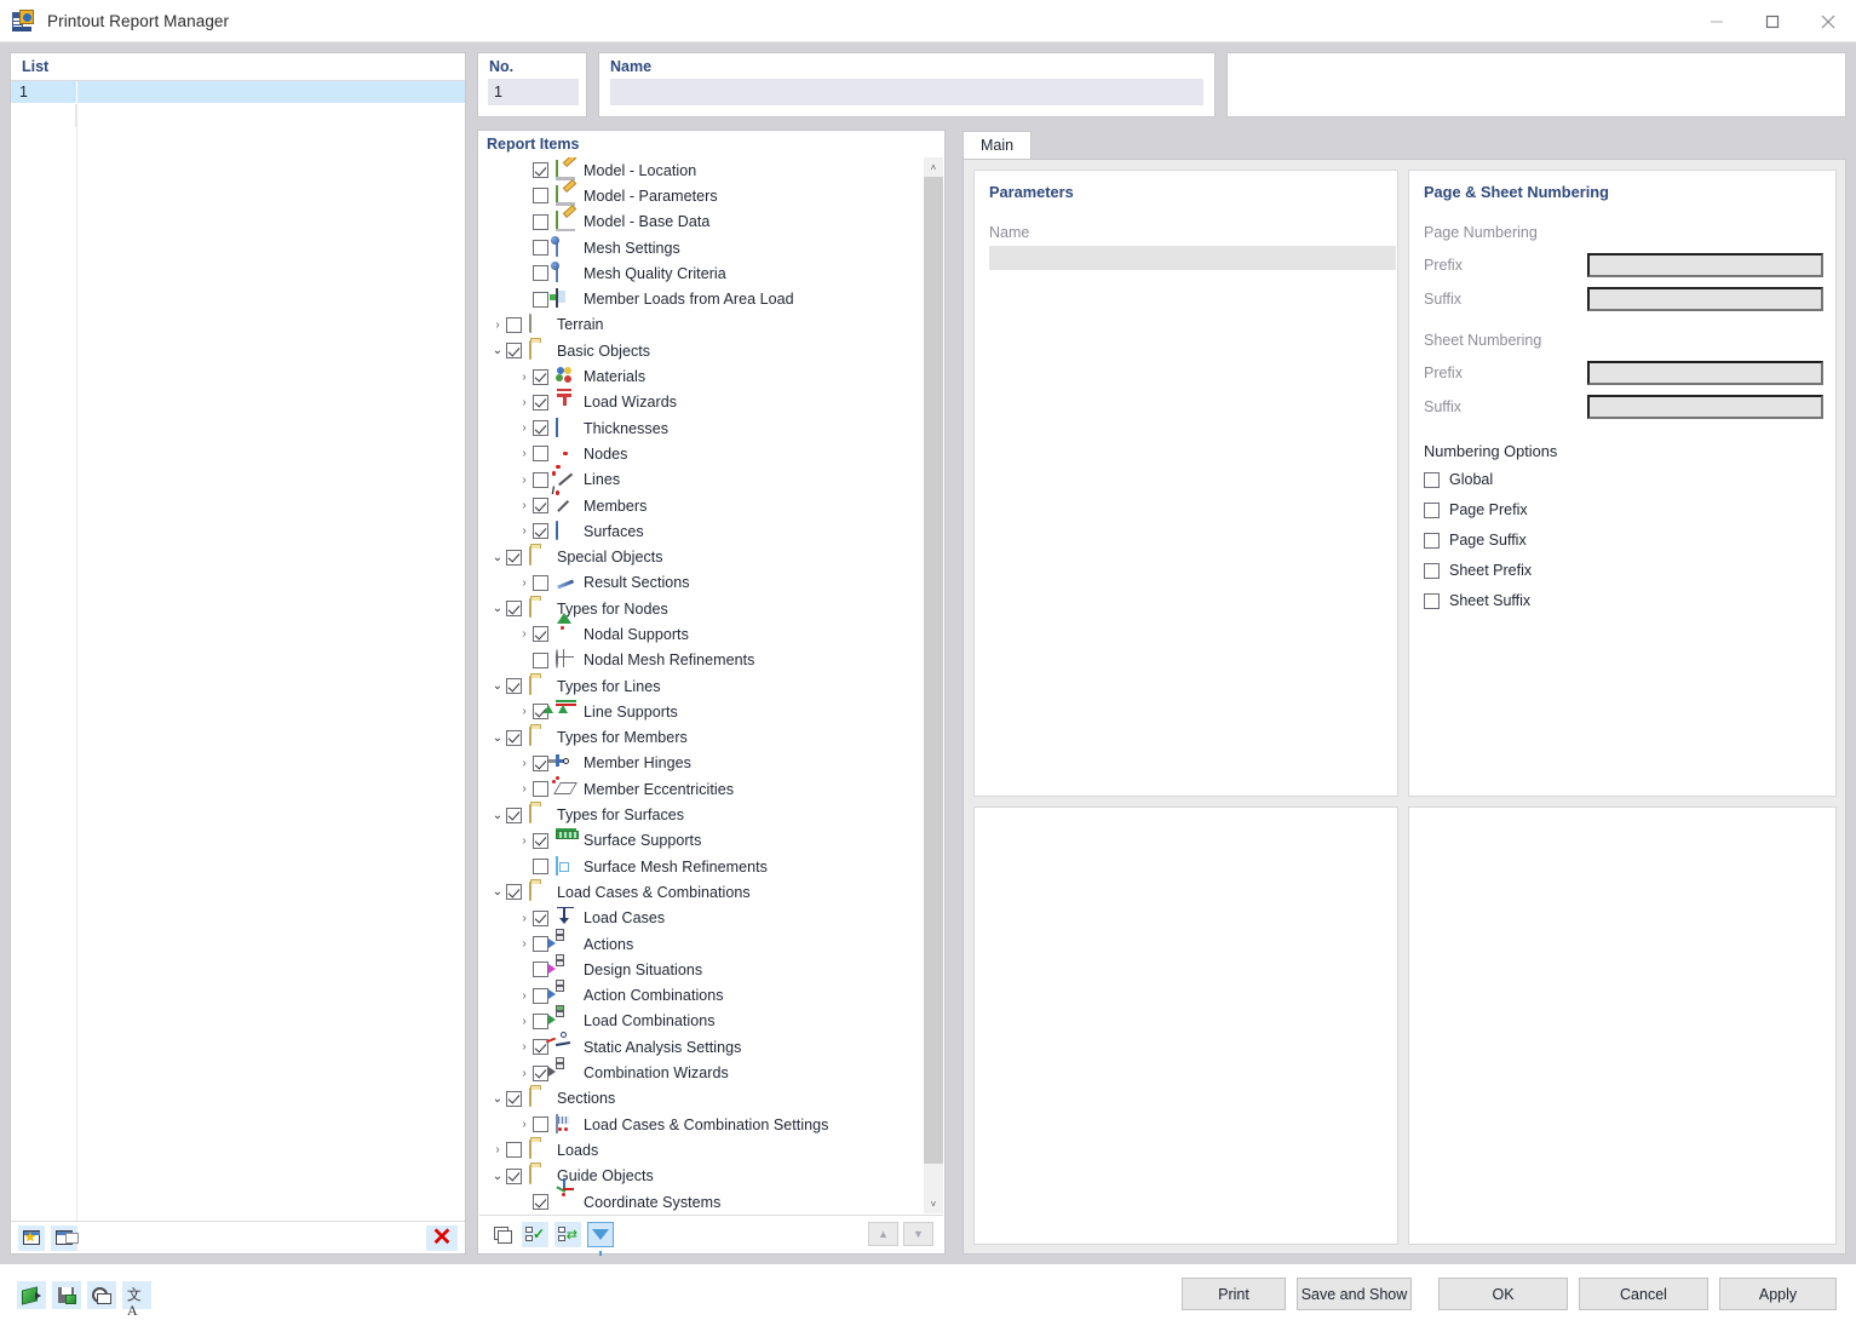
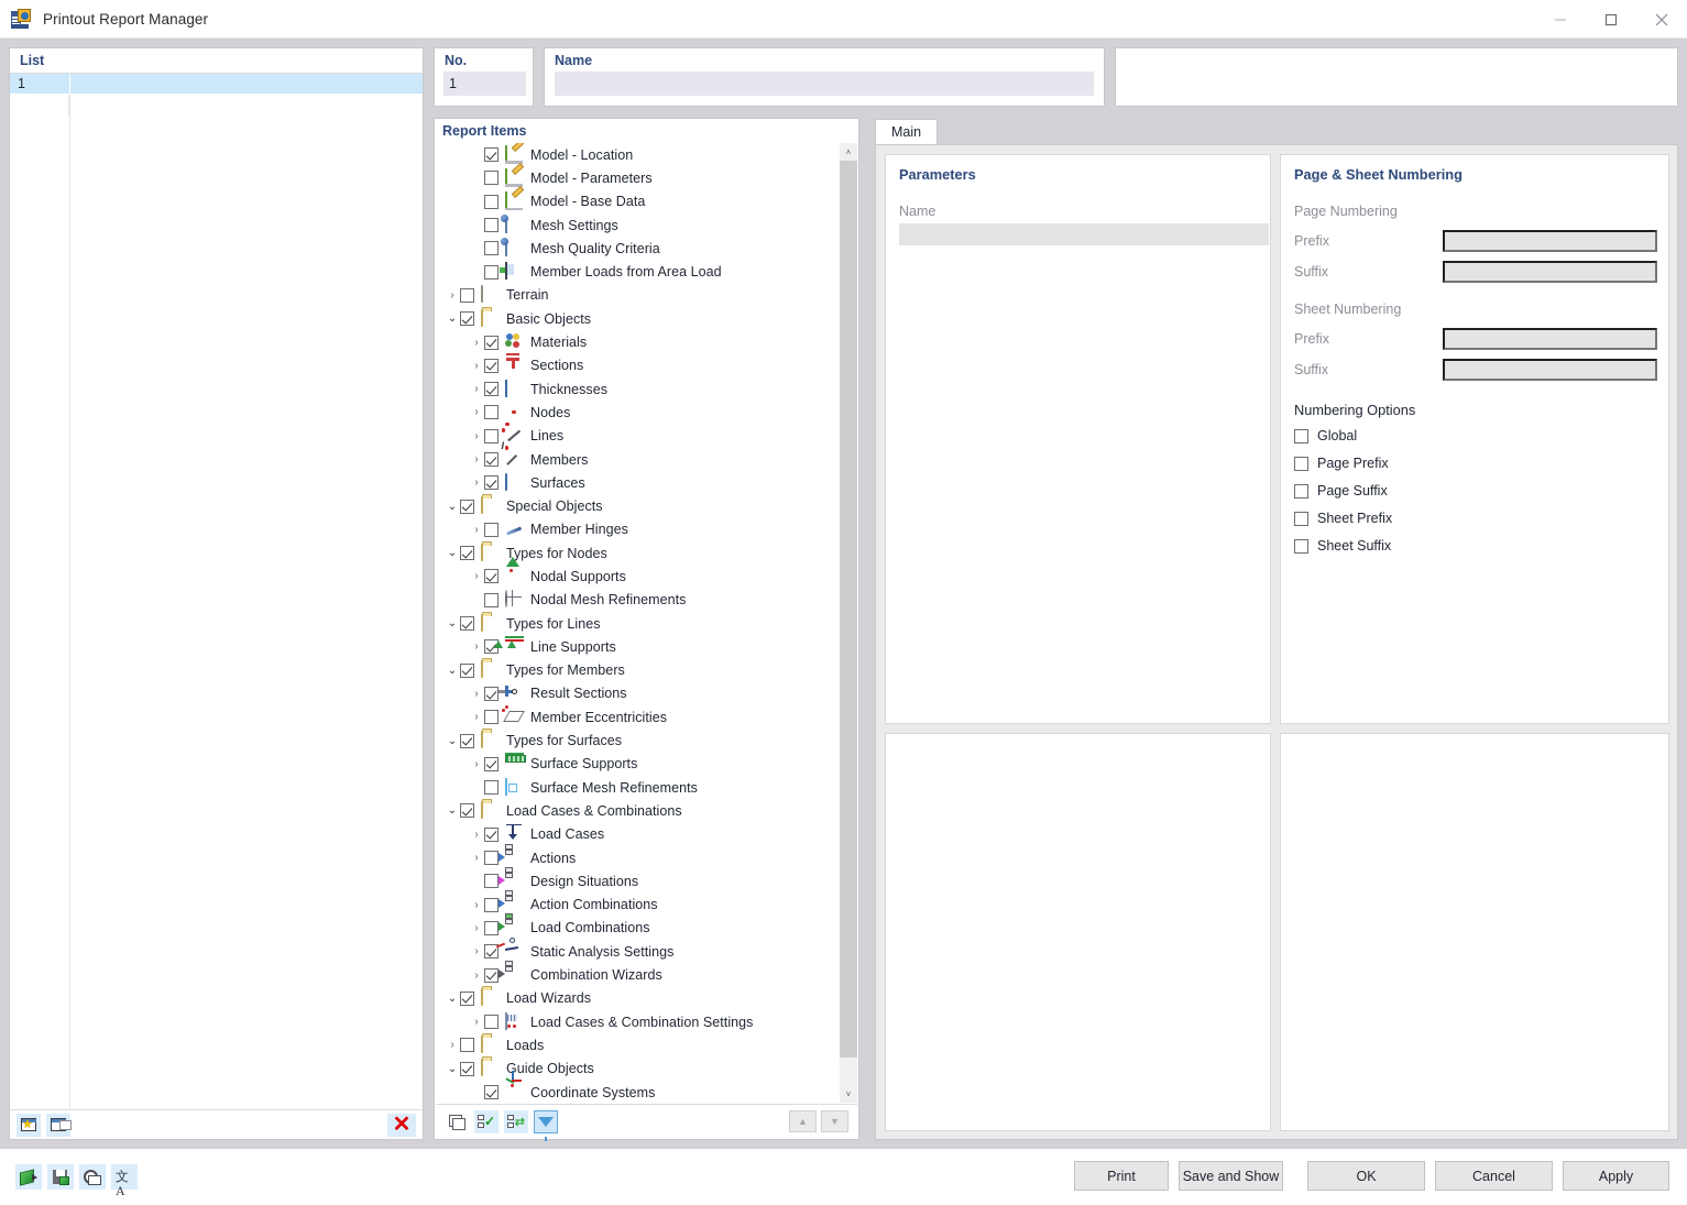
  Printout Report Manager
  List
  1
  ★
  ✕
  No.
  1
  Name
  Report Items
  Model - Location
  Model - Parameters
  Model - Base Data
  Mesh Settings
  Mesh Quality Criteria
  Member Loads from Area Load
  ›
  Terrain
  ⌄
  Basic Objects
  ›
  Materials
  ›
- Load Wizards
+ Sections
  ›
  Thicknesses
  ›
  Nodes
  ›
  Lines
  ›
  I
  Members
  ›
  Surfaces
  ⌄
  Special Objects
  ›
- Result Sections
+ Member Hinges
  ⌄
  Types for Nodes
  ›
  Nodal Supports
  Nodal Mesh Refinements
  ⌄
  Types for Lines
  ›
  Line Supports
  ⌄
  Types for Members
  ›
- Member Hinges
+ Result Sections
  ›
  Member Eccentricities
  ⌄
  Types for Surfaces
  ›
  Surface Supports
  Surface Mesh Refinements
  ⌄
  Load Cases & Combinations
  ›
  Load Cases
  ›
  Actions
  Design Situations
  ›
  Action Combinations
  ›
  Load Combinations
  ›
  Static Analysis Settings
  ›
  Combination Wizards
  ⌄
- Sections
+ Load Wizards
  ›
  Load Cases & Combination Settings
  ›
  Loads
  ⌄
  Guide Objects
  Coordinate Systems
  ˄
  ˅
  ✓
  ⇄
  ▲
  ▼
  Main
  Parameters
  Name
  Page & Sheet Numbering
  Page Numbering
  Prefix
  Suffix
  Sheet Numbering
  Prefix
  Suffix
  Numbering Options
  Global
  Page Prefix
  Page Suffix
  Sheet Prefix
  Sheet Suffix
  文A
  Print
  Save and Show
  OK
  Cancel
  Apply
